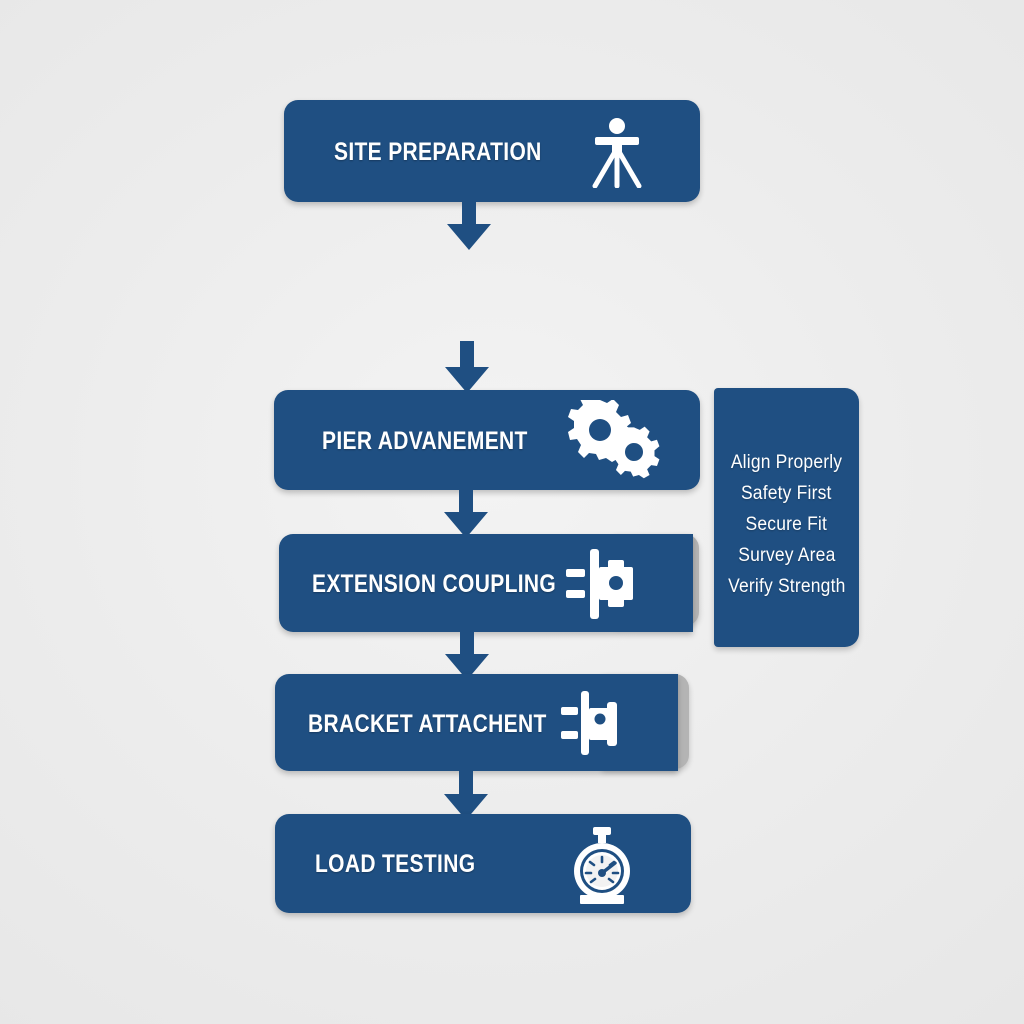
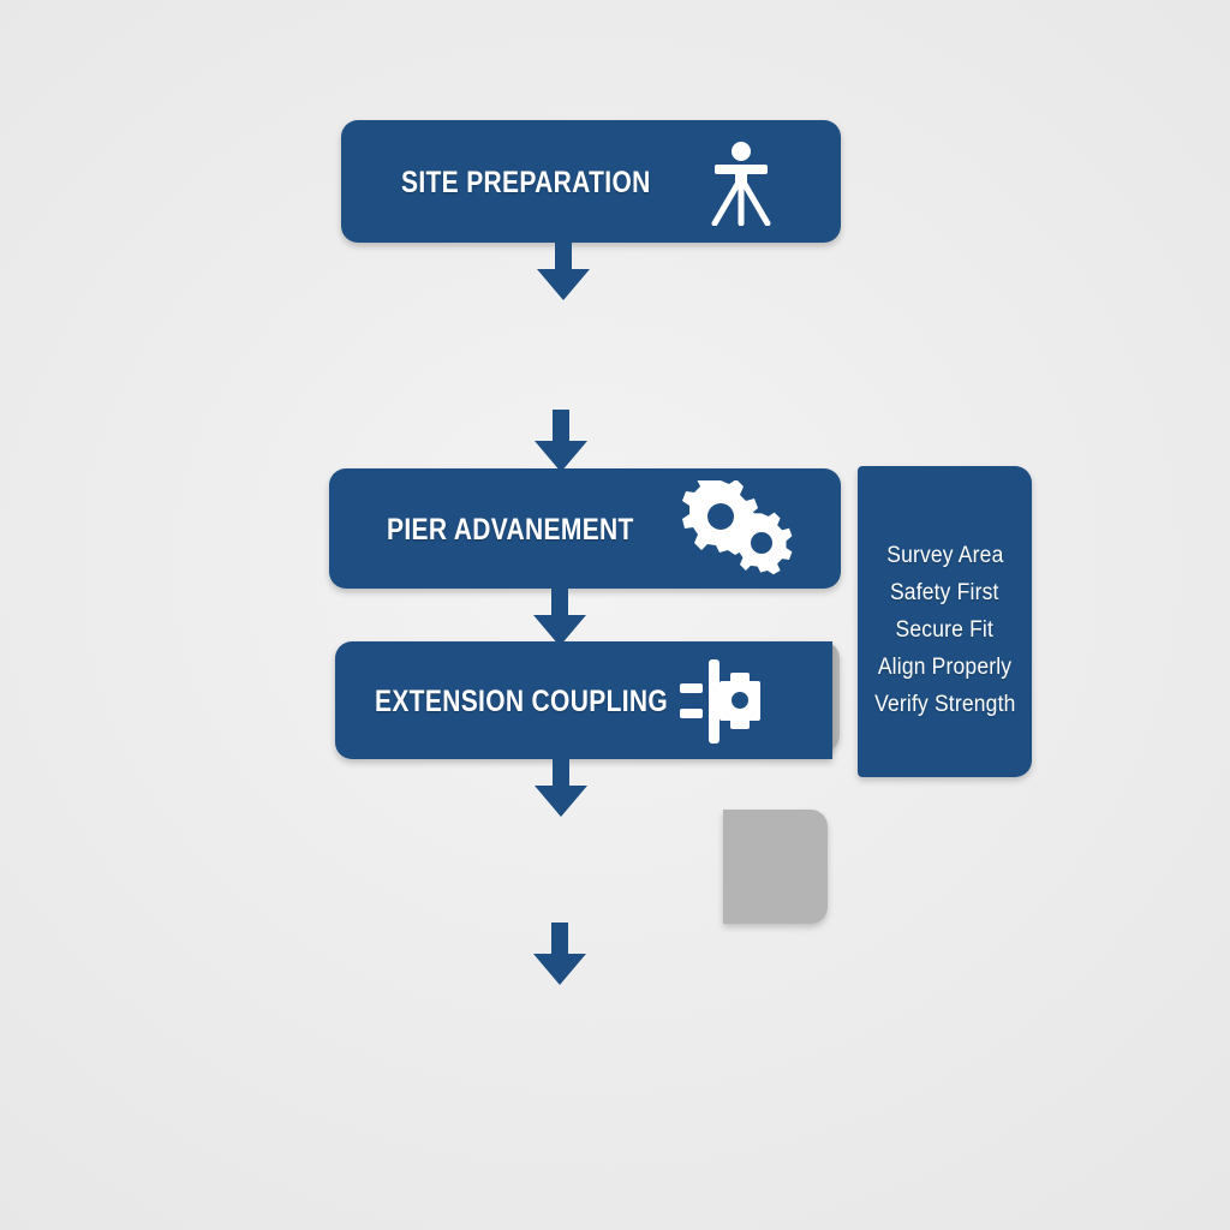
  SITE PREPARATION
  PIER ADVANEMENT
  EXTENSION COUPLING
- BRACKET ATTACHENT
- LOAD TESTING
- Align Properly
+ Survey Area
  Safety First
  Secure Fit
- Survey Area
+ Align Properly
  Verify Strength
